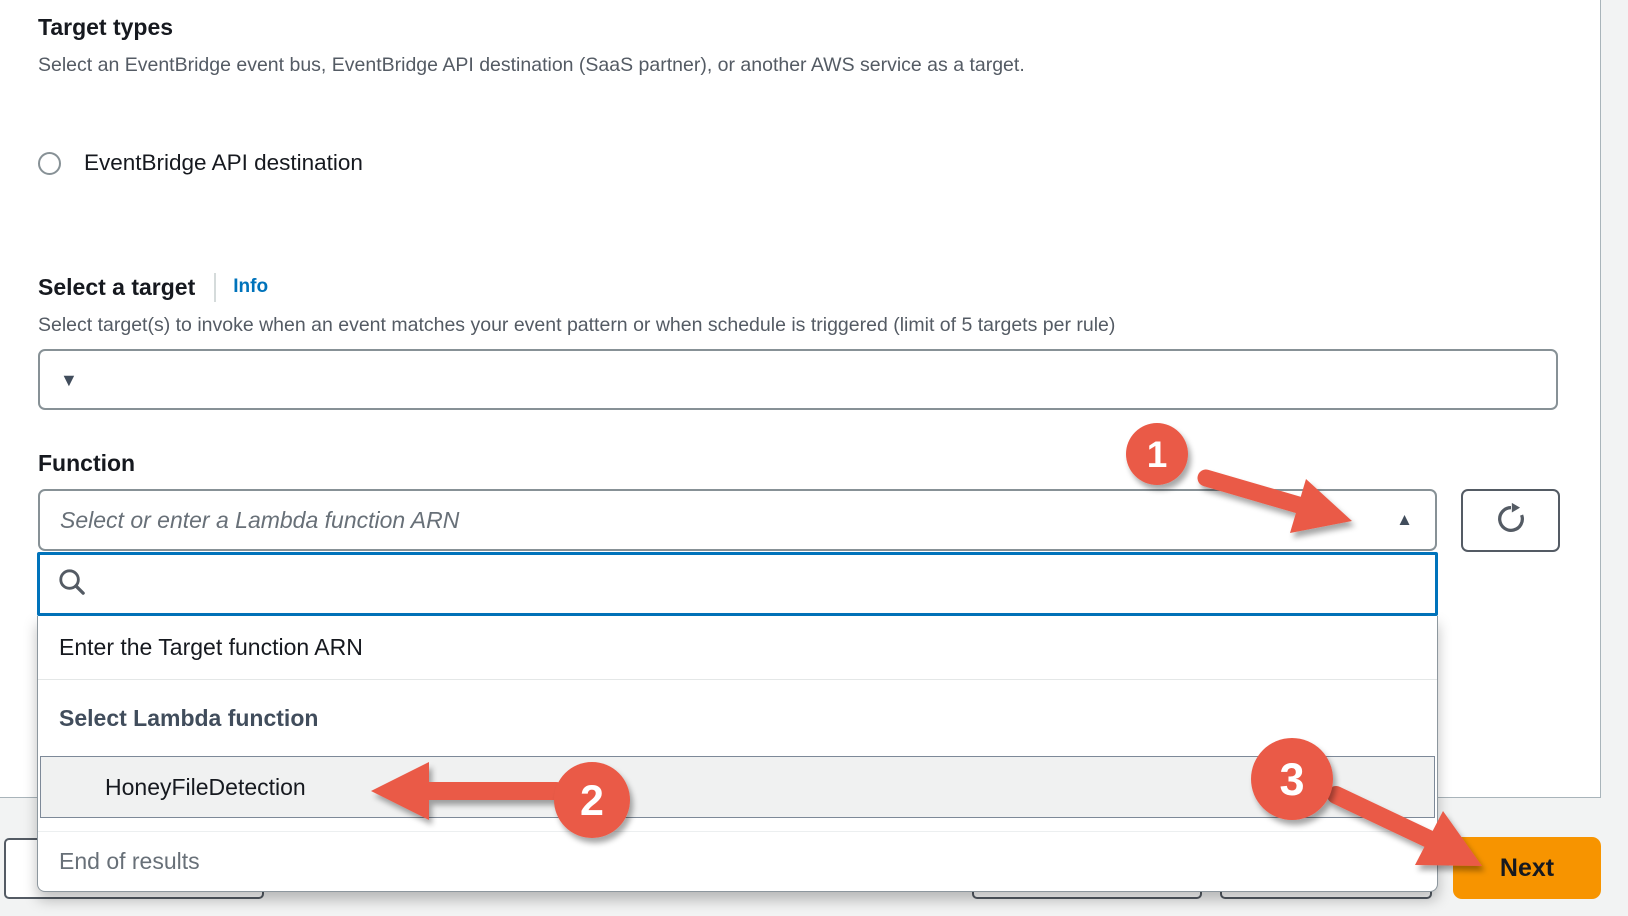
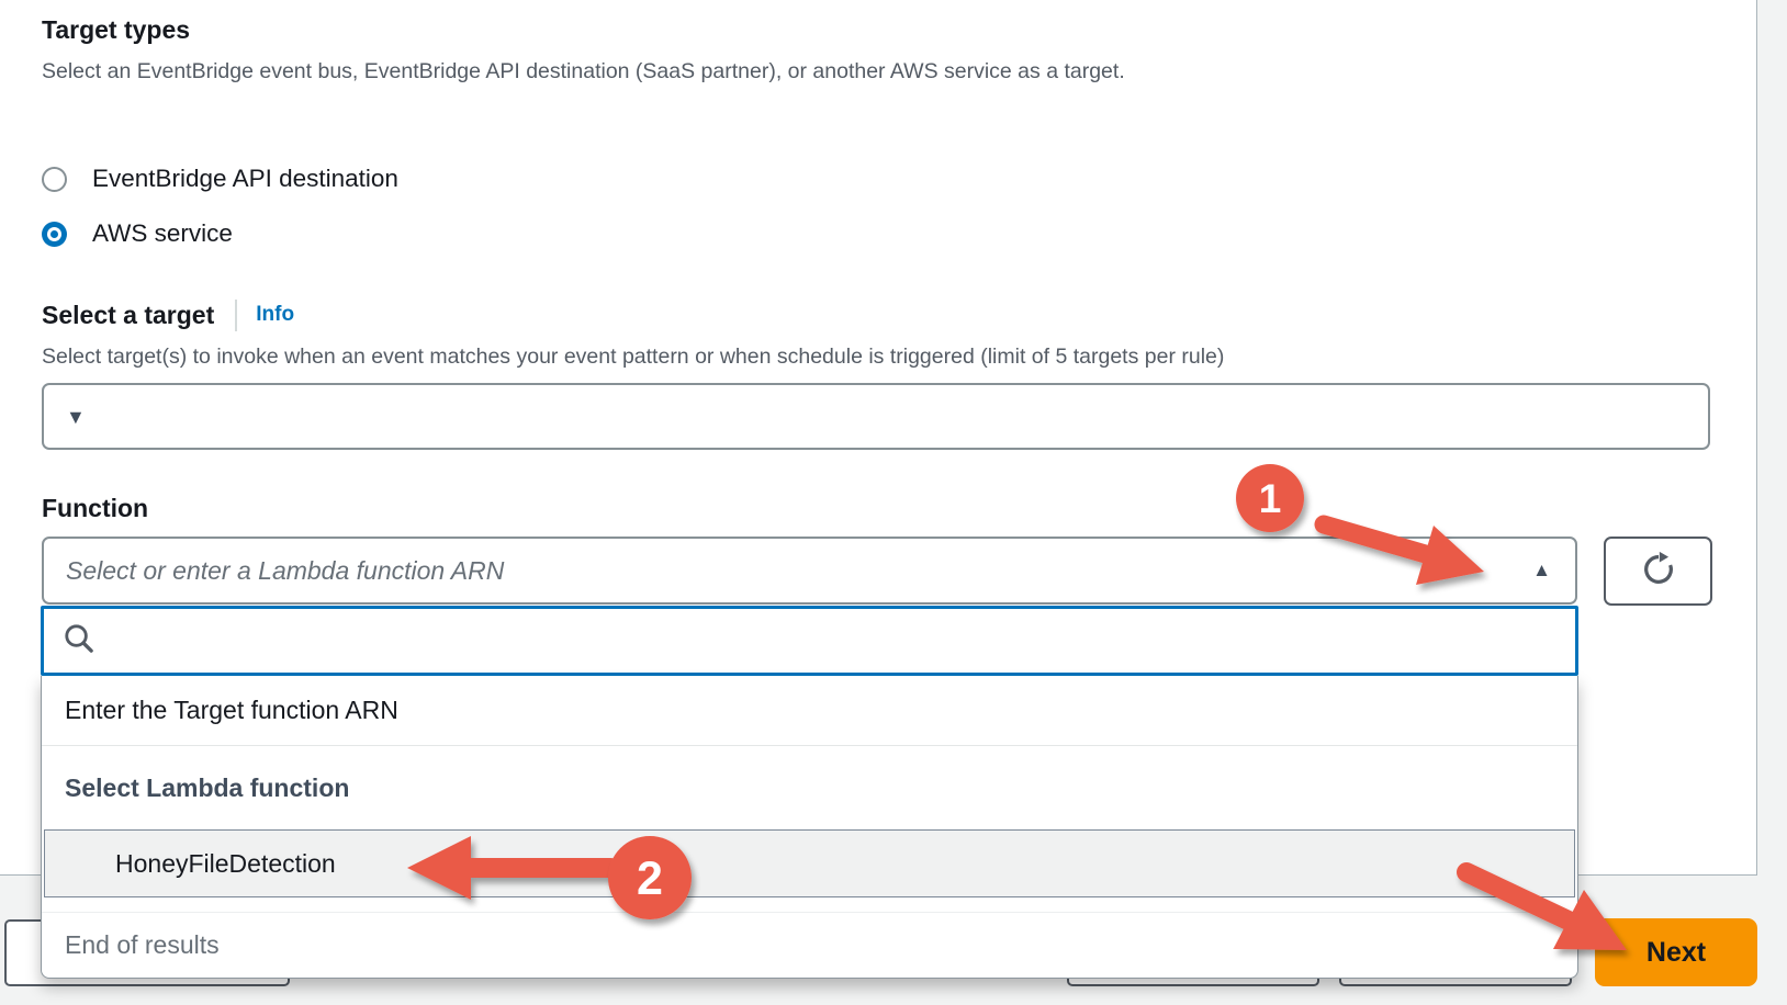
  Target types
  Select an EventBridge event bus, EventBridge API destination (SaaS partner), or another AWS service as a target.
  EventBridge API destination
+ AWS service
  Select a target
  Info
  Select target(s) to invoke when an event matches your event pattern or when schedule is triggered (limit of 5 targets per rule)
  ▼
  Function
  Select or enter a Lambda function ARN
  ▲
  Next
  Enter the Target function ARN
  Select Lambda function
  HoneyFileDetection
  End of results
  1
  2
- 3
